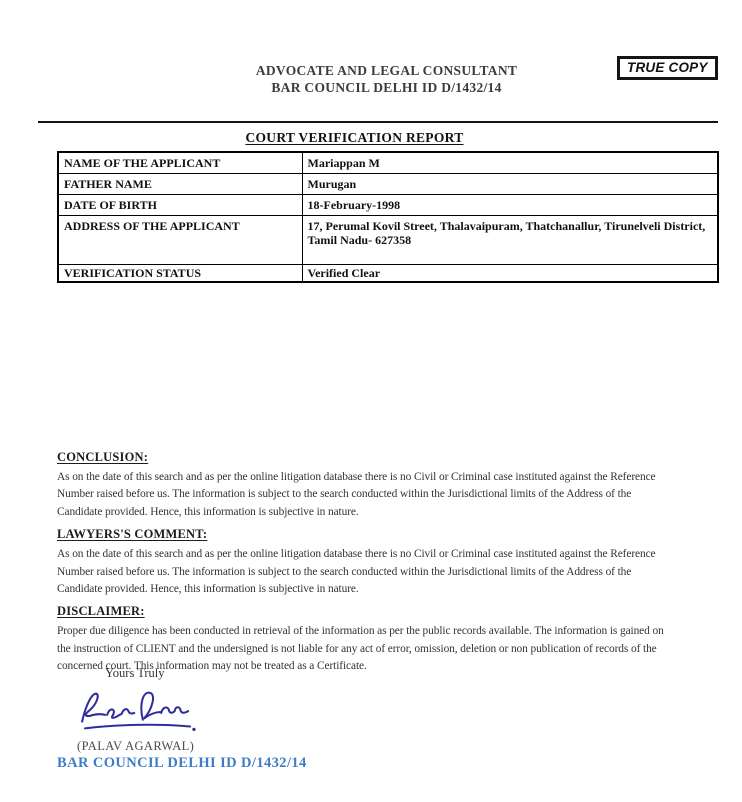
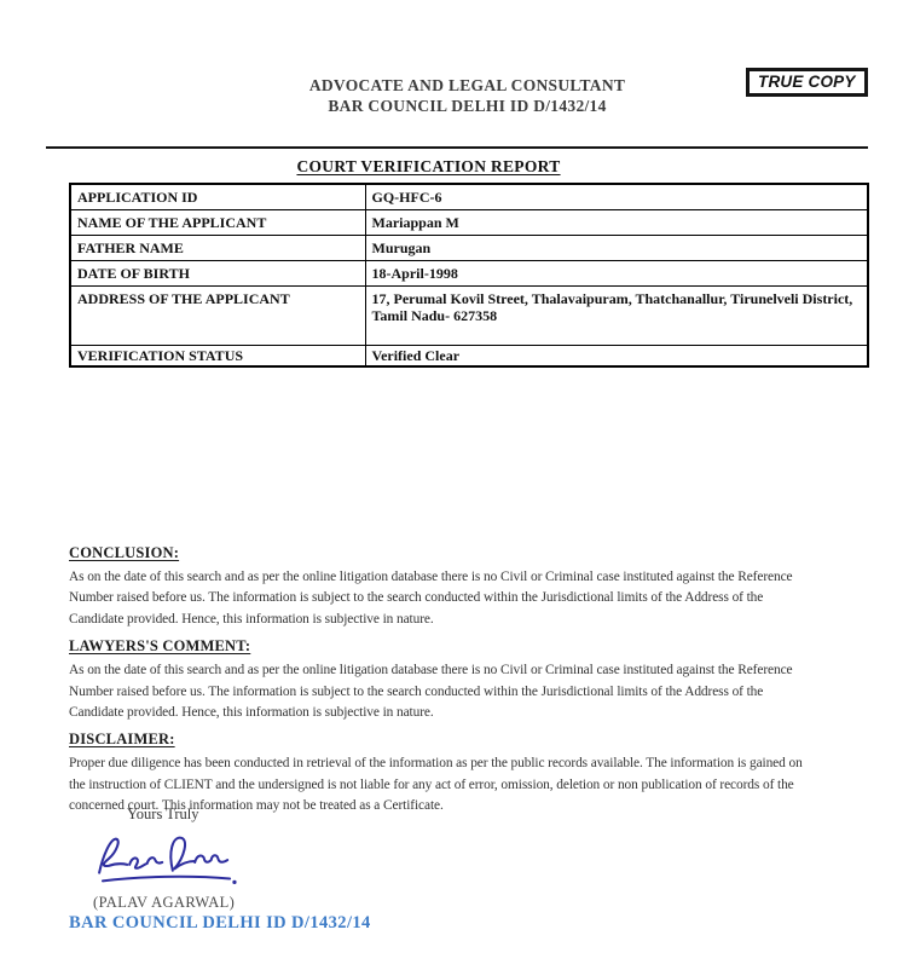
  TRUE COPY
  ADVOCATE AND LEGAL CONSULTANT
  BAR COUNCIL DELHI ID D/1432/14
  COURT VERIFICATION REPORT
+ APPLICATION ID	GQ-HFC-6
  NAME OF THE APPLICANT	Mariappan M
  FATHER NAME	Murugan
- DATE OF BIRTH	18-February-1998
+ DATE OF BIRTH	18-April-1998
  ADDRESS OF THE APPLICANT	17, Perumal Kovil Street, Thalavaipuram, Thatchanallur, Tirunelveli District, Tamil Nadu- 627358
  VERIFICATION STATUS	Verified Clear
  CONCLUSION:
  As on the date of this search and as per the online litigation database there is no Civil or Criminal case instituted against the Reference
  Number raised before us. The information is subject to the search conducted within the Jurisdictional limits of the Address of the
  Candidate provided. Hence, this information is subjective in nature.
  LAWYERS'S COMMENT:
  As on the date of this search and as per the online litigation database there is no Civil or Criminal case instituted against the Reference
  Number raised before us. The information is subject to the search conducted within the Jurisdictional limits of the Address of the
  Candidate provided. Hence, this information is subjective in nature.
  DISCLAIMER:
  Proper due diligence has been conducted in retrieval of the information as per the public records available. The information is gained on
  the instruction of CLIENT and the undersigned is not liable for any act of error, omission, deletion or non publication of records of the
  concerned court. This information may not be treated as a Certificate.
  Yours Truly
  (PALAV AGARWAL)
  BAR COUNCIL DELHI ID D/1432/14
